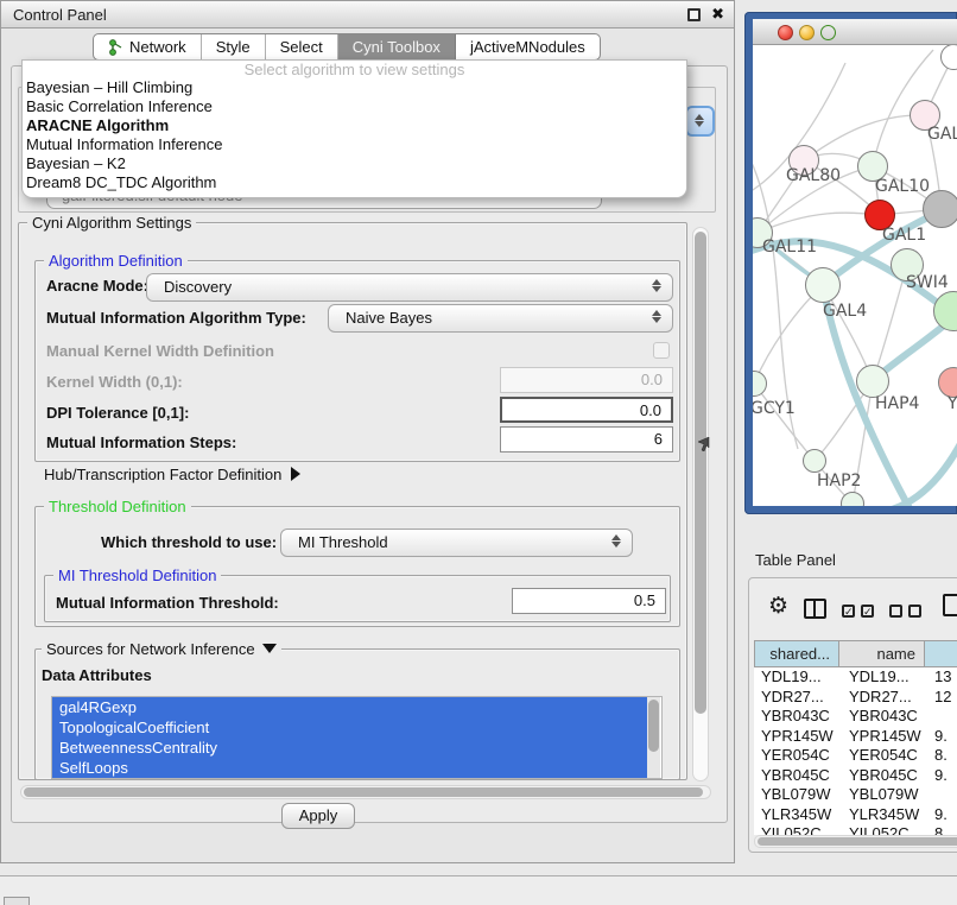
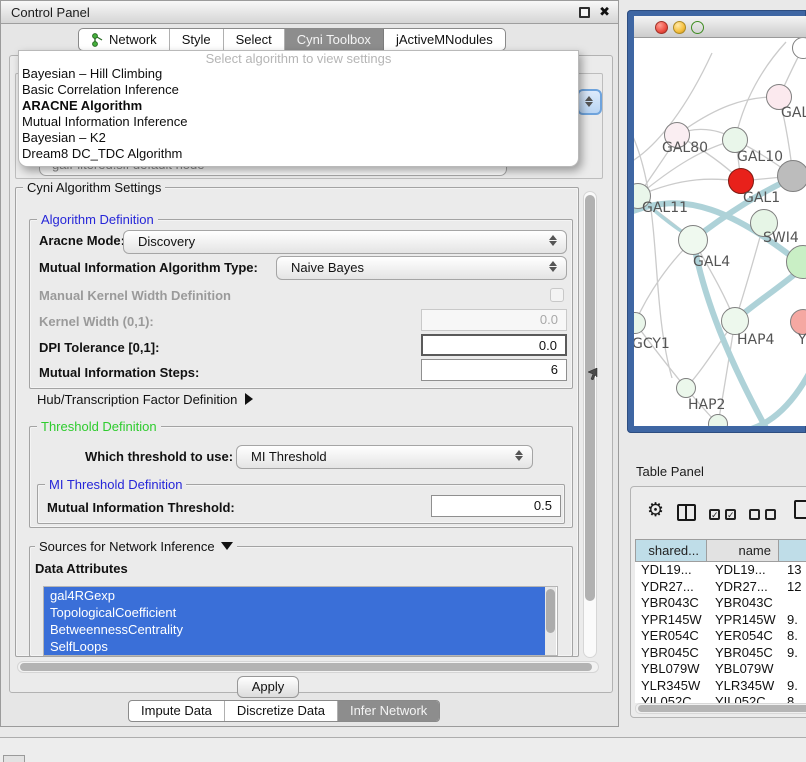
  Control Panel
  ✖
  Network
  Style
  Select
  Cyni Toolbox
  jActiveMNodules
  Select algorithm to view settings
  Bayesian – Hill Climbing
  Basic Correlation Inference
  ARACNE Algorithm
  Mutual Information Inference
  Bayesian – K2
  Dream8 DC_TDC Algorithm
  Cyni Algorithm Settings
  Algorithm Definition
  Aracne Mode
  Discovery
  Mutual Information Algorithm Type:
  Naive Bayes
  Manual Kernel Width Definition
  Kernel Width (0,1):
  0.0
  DPI Tolerance [0,1]:
  0.0
  Mutual Information Steps:
  6
  Hub/Transcription Factor Definition
  Threshold Definition
  Which threshold to use:
  MI Threshold
  MI Threshold Definition
  Mutual Information Threshold:
  0.5
  Sources for Network Inference
  Data Attributes
  gal4RGexp
  TopologicalCoefficient
  BetweennessCentrality
  SelfLoops
  Apply
+ Impute Data
+ Discretize Data
+ Infer Network
  GAL
  GAL80
  GAL10
  GAL1
  GAL11
  SWI4
  GAL4
  GCY1
  HAP4
  Y
  HAP2
  Table Panel
  ⚙
  ✓
  ✓
  shared...
  name
  YDL19...
  YDL19...
  13
  YDR27...
  YDR27...
  12
  YBR043C
  YBR043C
  YPR145W
  YPR145W
  9.
  YER054C
  YER054C
  8.
  YBR045C
  YBR045C
  9.
  YBL079W
  YBL079W
  YLR345W
  YLR345W
  9.
  YIL052C
  YIL052C
  8
